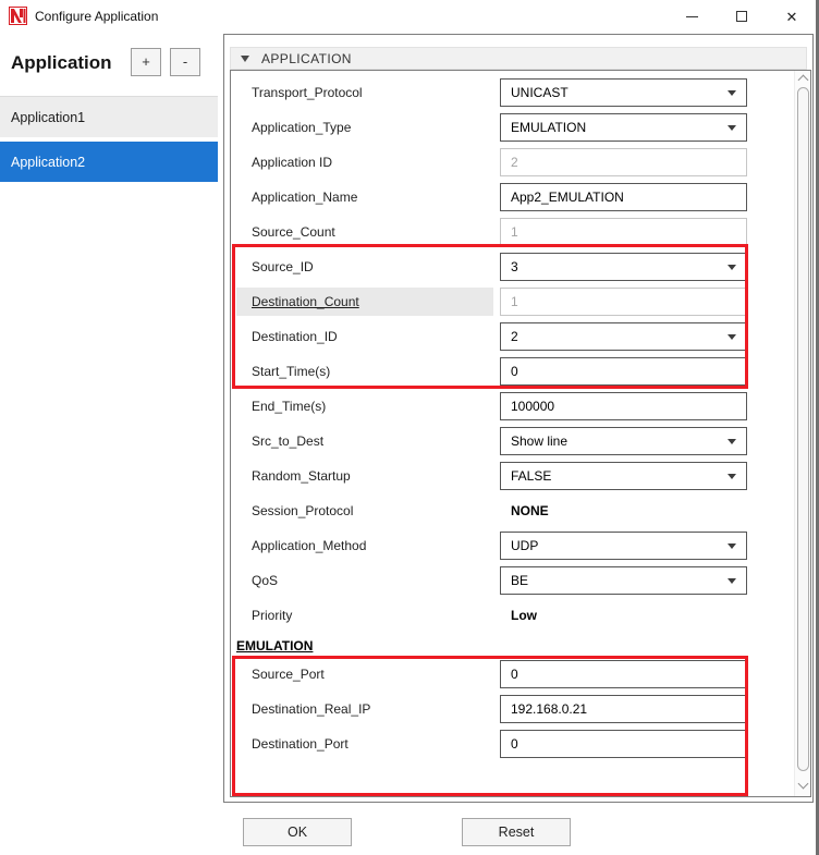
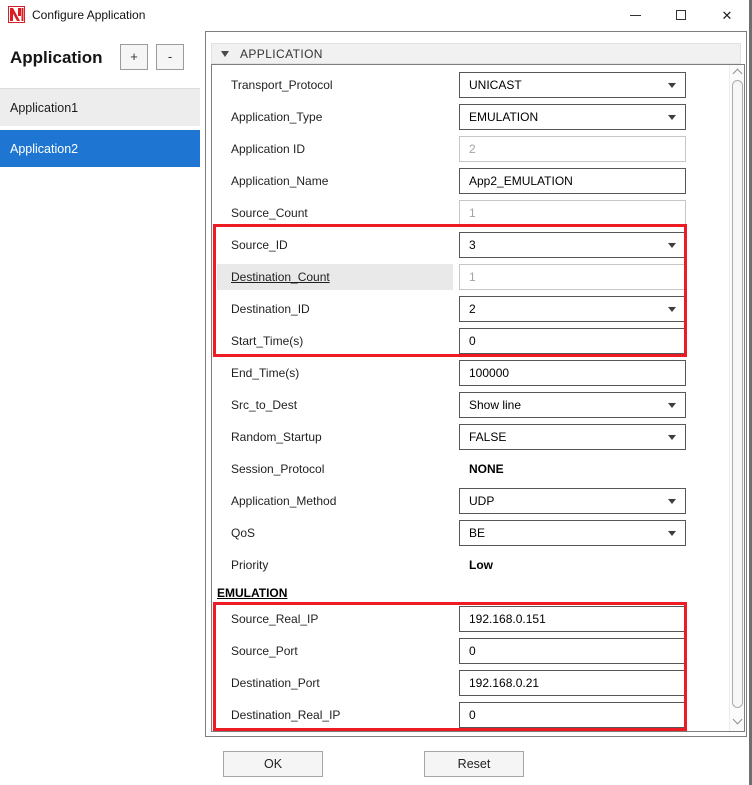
  Configure Application
  ✕
  Application
  +
  -
  Application1
  Application2
  APPLICATION
  Transport_Protocol
  UNICAST
  Application_Type
  EMULATION
  Application ID
  2
  Application_Name
  App2_EMULATION
  Source_Count
  1
  Source_ID
  3
  Destination_Count
  1
  Destination_ID
  2
  Start_Time(s)
  0
  End_Time(s)
  100000
  Src_to_Dest
  Show line
  Random_Startup
  FALSE
  Session_Protocol
  NONE
  Application_Method
  UDP
  QoS
  BE
  Priority
  Low
  EMULATION
+ Source_Real_IP
+ 192.168.0.151
  Source_Port
  0
- Destination_Real_IP
+ Destination_Port
  192.168.0.21
- Destination_Port
+ Destination_Real_IP
  0
  OK
  Reset
